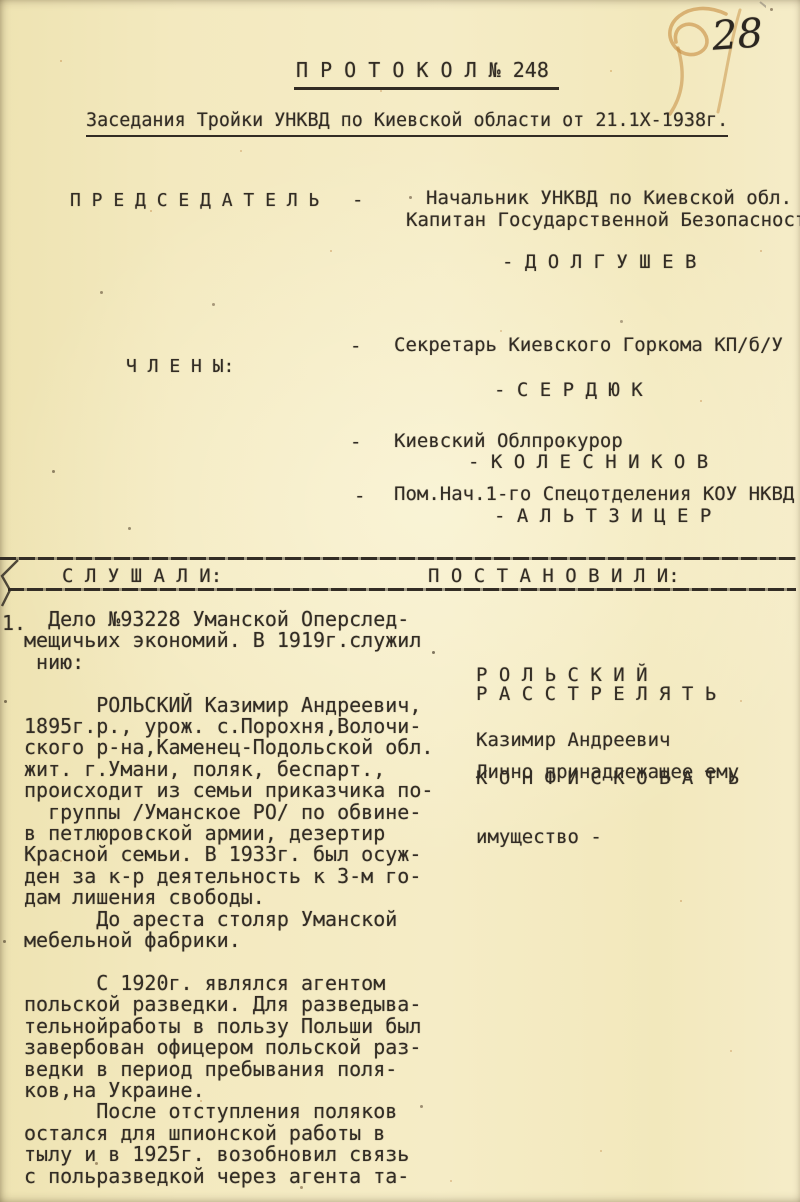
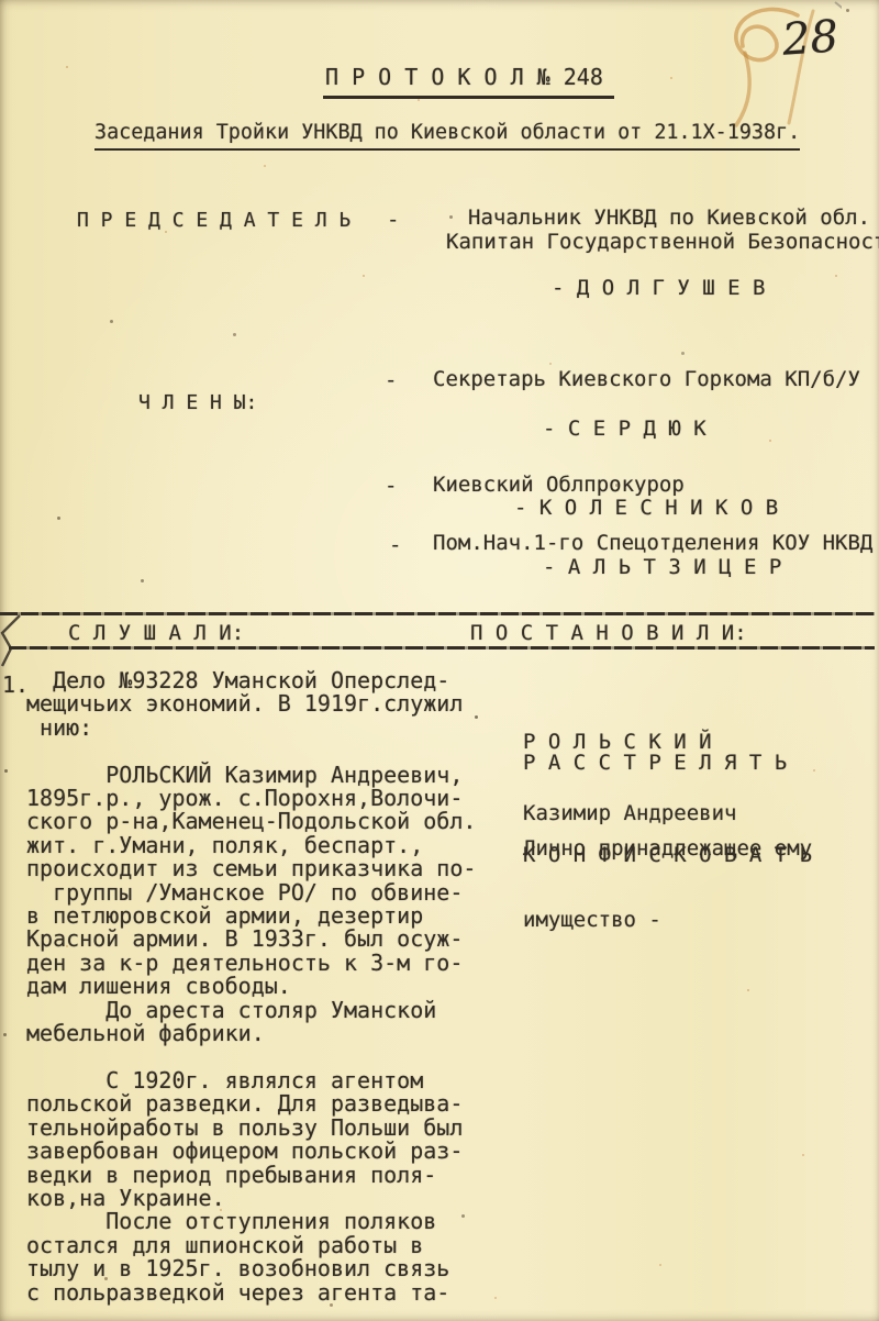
  П Р О Т О К О Л № 248
  Заседания Тройки УНКВД по Киевской области от 21.1Х-1938г.
  П Р Е Д С Е Д А Т Е Л Ь
  -
  Начальник УНКВД по Киевской обл.
  Капитан Государственной Безопаснос
  - Д О Л Г У Ш Е В
  Ч Л Е Н Ы:
  -
  Секретарь Киевского Горкома КП/б/У
  - С Е Р Д Ю К
  -
  Киевский Облпрокурор
  - К О Л Е С Н И К О В
  -
  Пом.Нач.1-го Спецотделения КОУ НКВД
  - А Л Ь Т З И Ц Е Р
  С Л У Ш А Л И:
  П О С Т А Н О В И Л И:
  1.
  Дело №93228 Уманской Оперслед-
  мещичьих экономий. В 1919г.служил
  нию:
  РОЛЬСКИЙ Казимир Андреевич,
  1895г.р., урож. с.Порохня,Волочи-
  ского р-на,Каменец-Подольской обл.
  жит. г.Умани, поляк, беспарт.,
  происходит из семьи приказчика по-
  группы /Уманское РО/ по обвине-
  в петлюровской армии, дезертир
- Красной семьи. В 1933г. был осуж-
+ Красной армии. В 1933г. был осуж-
  ден за к-р деятельность к 3-м го-
  дам лишения свободы.
  До ареста столяр Уманской
  мебельной фабрики.
  С 1920г. являлся агентом
  польской разведки. Для разведыва-
  тельнойработы в пользу Польши был
  завербован офицером польской раз-
  ведки в период пребывания поля-
  ков,на Украине.
  После отступления поляков
  остался для шпионской работы в
  тылу и в 1925г. возобновил связь
  с польразведкой через агента та-
  Р О Л Ь С К И Й
  Казимир Андреевич
  Р А С С Т Р Е Л Я Т Ь
  Лично принадлежащее ему
  имущество -
  К О Н Ф И С К О В А Т Ь
